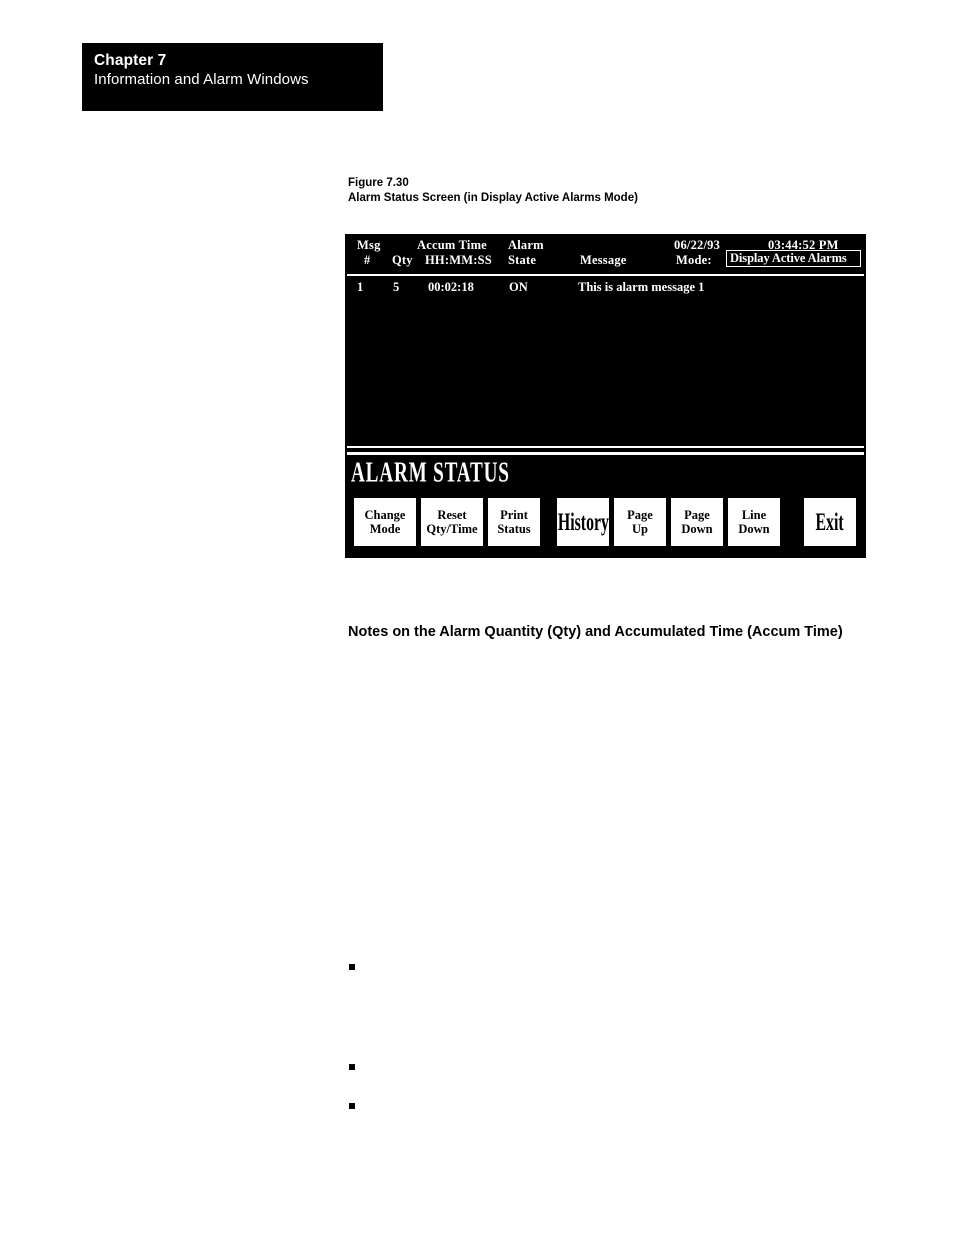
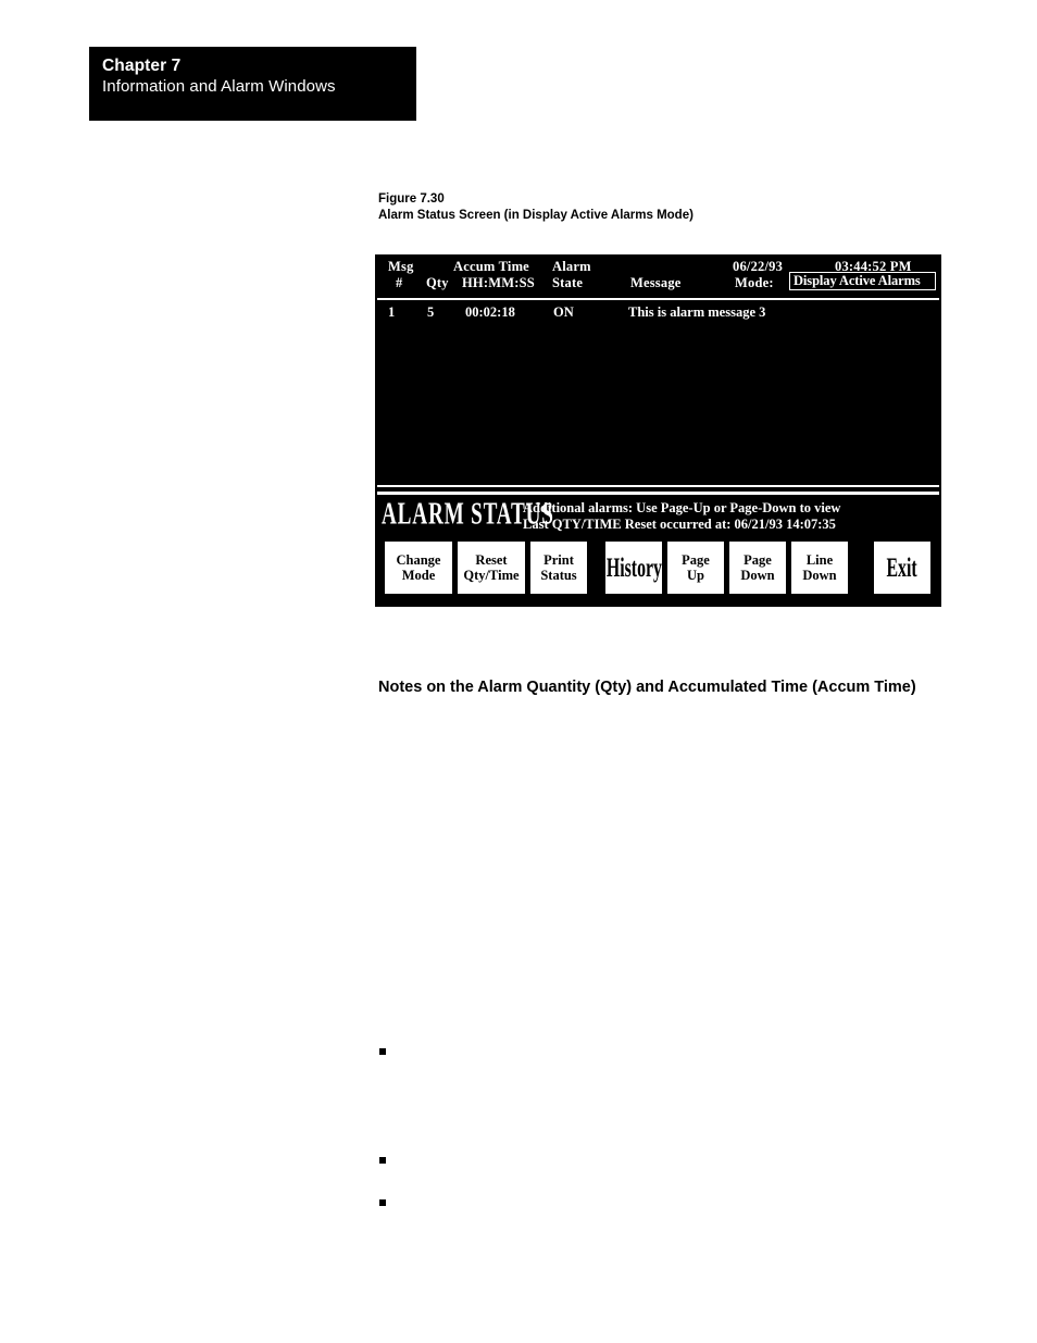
  Chapter 7
  Information and Alarm Windows
  Figure 7.30
  Alarm Status Screen (in Display Active Alarms Mode)
  Msg
  #
  Qty
  Accum Time
  HH:MM:SS
  Alarm
  State
  Message
  06/22/93
  03:44:52 PM
  Mode:
  Display Active Alarms
  1
  5
  00:02:18
  ON
- This is alarm message 1
+ This is alarm message 3
  ALARM STATUS
+ Additional alarms: Use Page-Up or Page-Down to view
+ Last QTY/TIME Reset occurred at: 06/21/93 14:07:35
  Change
  Mode
  Reset
  Qty/Time
  Print
  Status
  History
  Page
  Up
  Page
  Down
  Line
  Down
  Exit
  Notes on the Alarm Quantity (Qty) and Accumulated Time (Accum Time)
